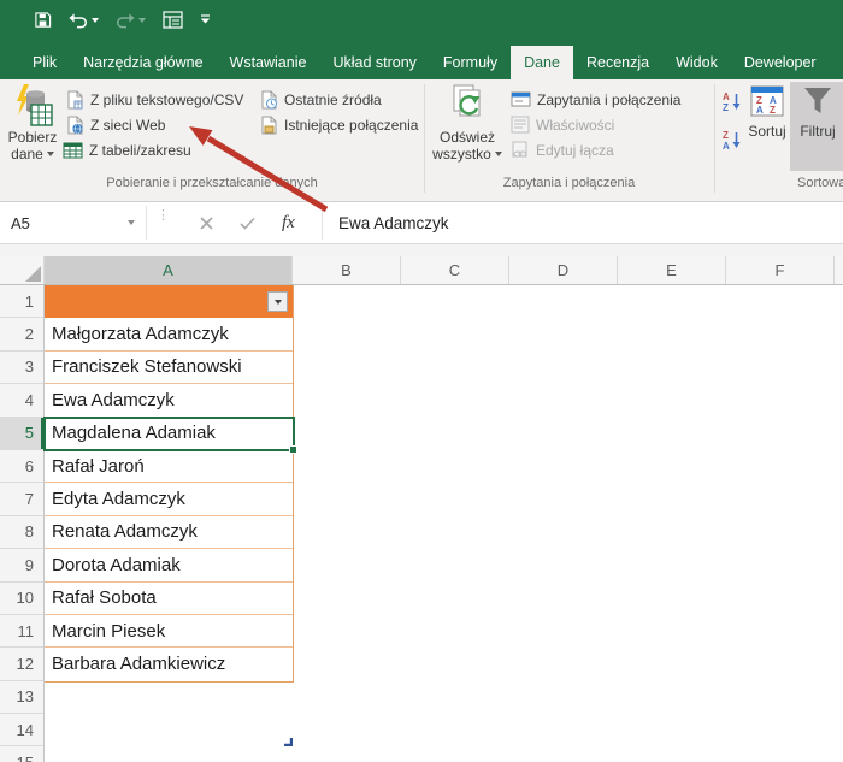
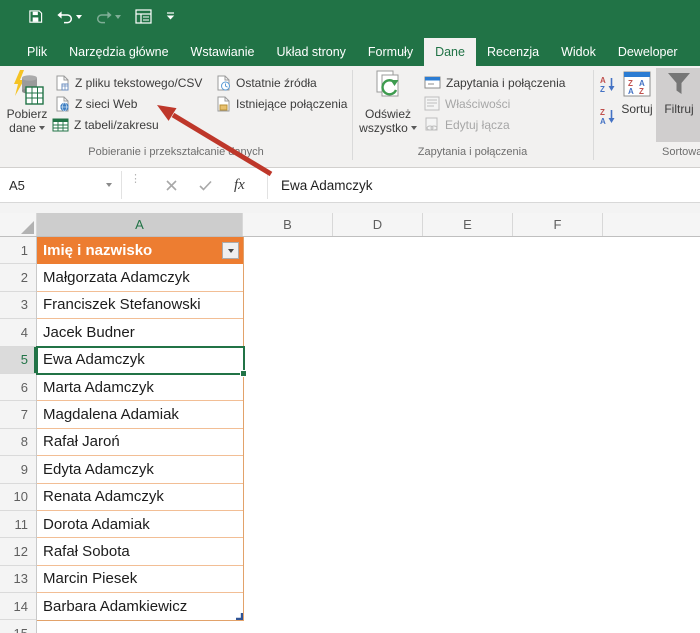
  Plik
  Narzędzia główne
  Wstawianie
  Układ strony
  Formuły
  Dane
  Recenzja
  Widok
  Deweloper
  Pobierz
  dane
  Z pliku tekstowego/CSV
  Z sieci Web
  Z tabeli/zakresu
  Ostatnie źródła
  Istniejące połączenia
  Pobieranie i przekształcanienych
  Odśwież
  wszystko
  Zapytania i połączenia
  Właściwości
  Edytuj łącza
  Zapytania i połączenia
  A
  Z
  Z
  A
  Z
  A
  A
  Z
  Sortuj
  Filtruj
  Sortowa
  A5
  ⋮
  fx
  Ewa Adamczyk
  A
  B
- C
  D
  E
  F
  1
  2
  3
  4
  5
  6
  7
  8
  9
  10
  11
  12
  13
  14
+ Imię i nazwisko
  Małgorzata Adamczyk
  Franciszek Stefanowski
+ Jacek Budner
  Ewa Adamczyk
+ Marta Adamczyk
  Magdalena Adamiak
  Rafał Jaroń
  Edyta Adamczyk
  Renata Adamczyk
  Dorota Adamiak
  Rafał Sobota
  Marcin Piesek
  Barbara Adamkiewicz
